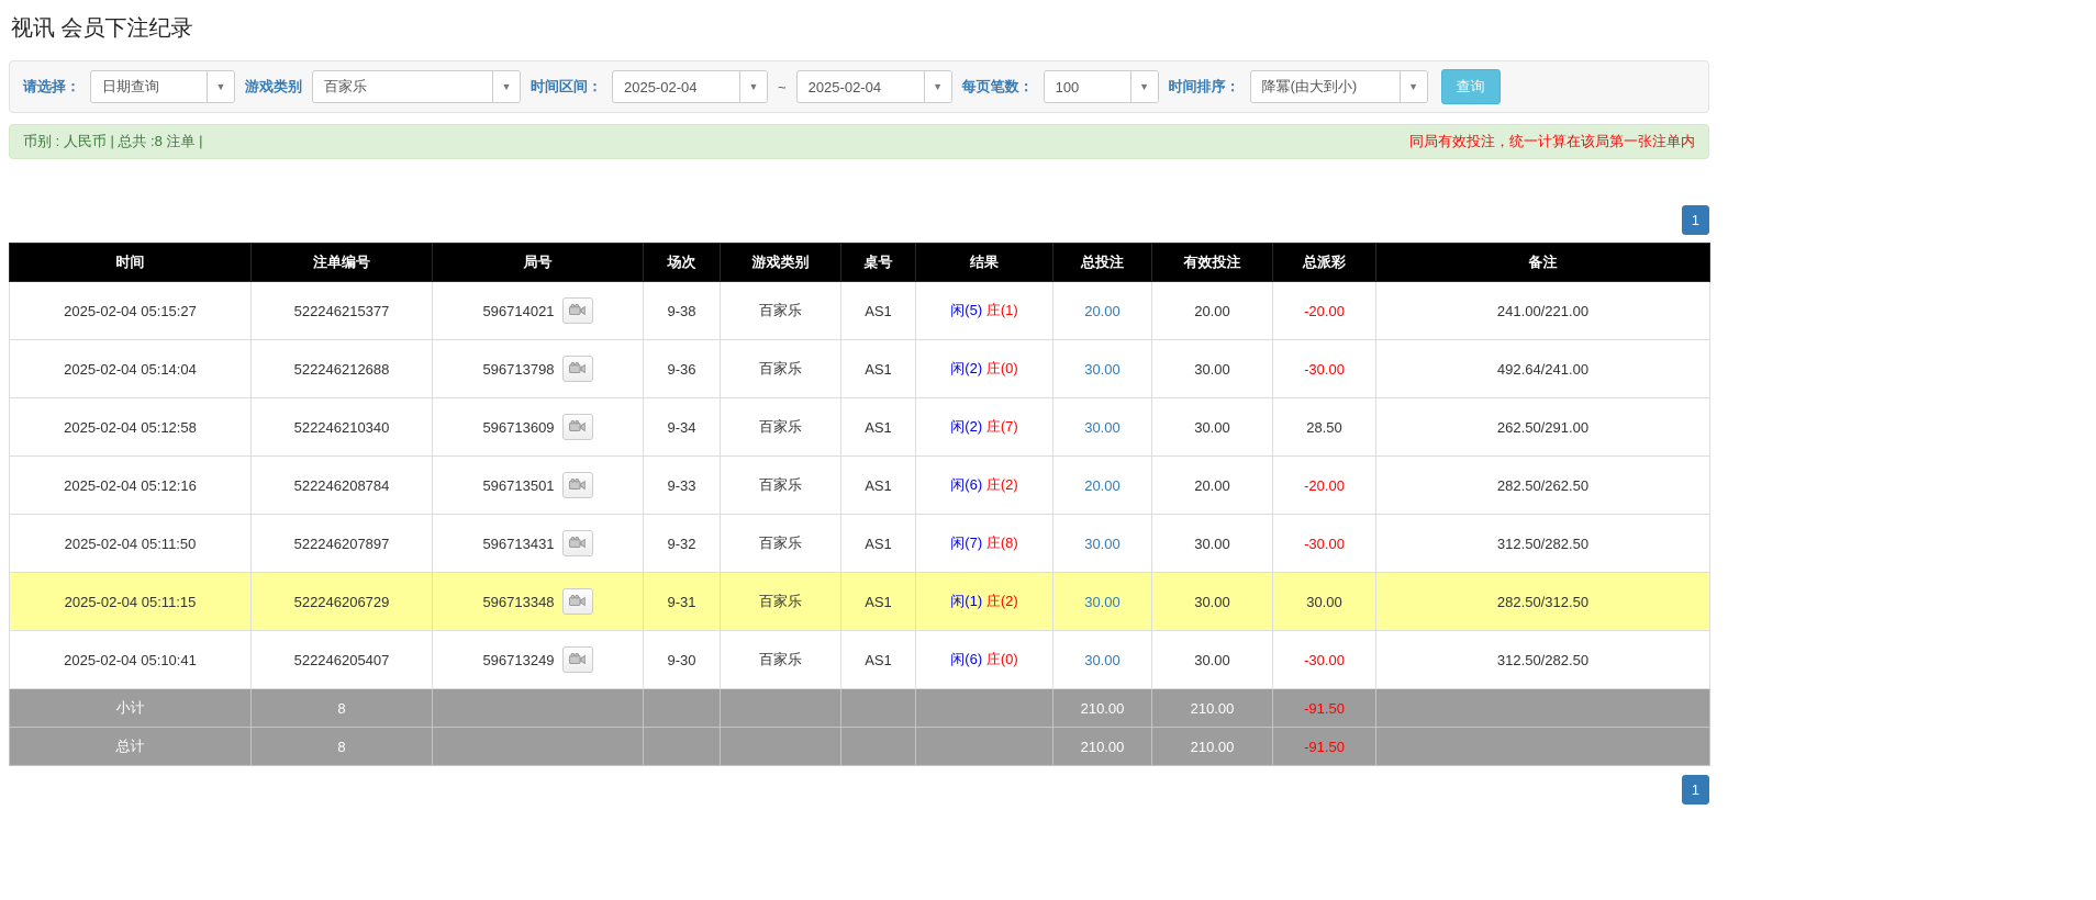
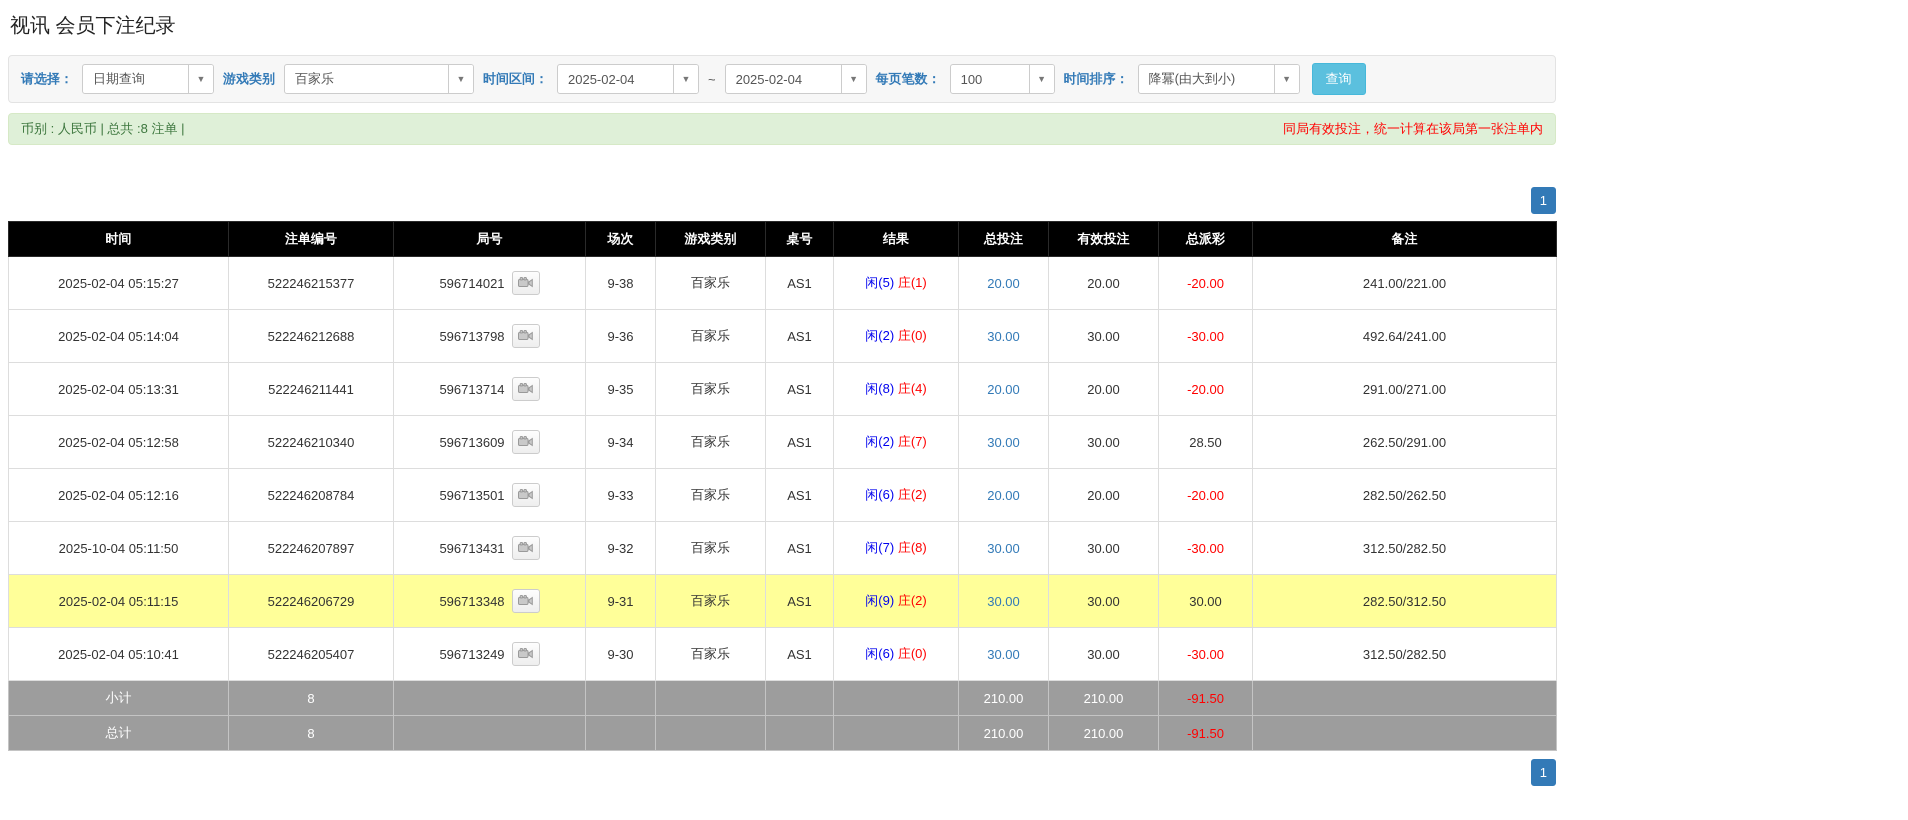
  视讯 会员下注纪录
  请选择：
  日期查询
  ▼
  游戏类别
  百家乐
  ▼
  时间区间：
  2025-02-04
  ▼
  ~
  2025-02-04
  ▼
  每页笔数：
  100
  ▼
  时间排序：
  降冪(由大到小)
  ▼
  查询
  币别 : 人民币 | 总共 :8 注单 |
  同局有效投注，统一计算在该局第一张注单内
  1
  时间	注单编号	局号	场次	游戏类别	桌号	结果	总投注	有效投注	总派彩	备注
  2025-02-04 05:15:27	522246215377	596714021	9-38	百家乐	AS1	闲(5) 庄(1)	20.00	20.00	-20.00	241.00/221.00
  2025-02-04 05:14:04	522246212688	596713798	9-36	百家乐	AS1	闲(2) 庄(0)	30.00	30.00	-30.00	492.64/241.00
+ 2025-02-04 05:13:31	522246211441	596713714	9-35	百家乐	AS1	闲(8) 庄(4)	20.00	20.00	-20.00	291.00/271.00
  2025-02-04 05:12:58	522246210340	596713609	9-34	百家乐	AS1	闲(2) 庄(7)	30.00	30.00	28.50	262.50/291.00
  2025-02-04 05:12:16	522246208784	596713501	9-33	百家乐	AS1	闲(6) 庄(2)	20.00	20.00	-20.00	282.50/262.50
- 2025-02-04 05:11:50	522246207897	596713431	9-32	百家乐	AS1	闲(7) 庄(8)	30.00	30.00	-30.00	312.50/282.50
+ 2025-10-04 05:11:50	522246207897	596713431	9-32	百家乐	AS1	闲(7) 庄(8)	30.00	30.00	-30.00	312.50/282.50
- 2025-02-04 05:11:15	522246206729	596713348	9-31	百家乐	AS1	闲(1) 庄(2)	30.00	30.00	30.00	282.50/312.50
+ 2025-02-04 05:11:15	522246206729	596713348	9-31	百家乐	AS1	闲(9) 庄(2)	30.00	30.00	30.00	282.50/312.50
  2025-02-04 05:10:41	522246205407	596713249	9-30	百家乐	AS1	闲(6) 庄(0)	30.00	30.00	-30.00	312.50/282.50
  小计	8						210.00	210.00	-91.50
  总计	8						210.00	210.00	-91.50
  1
